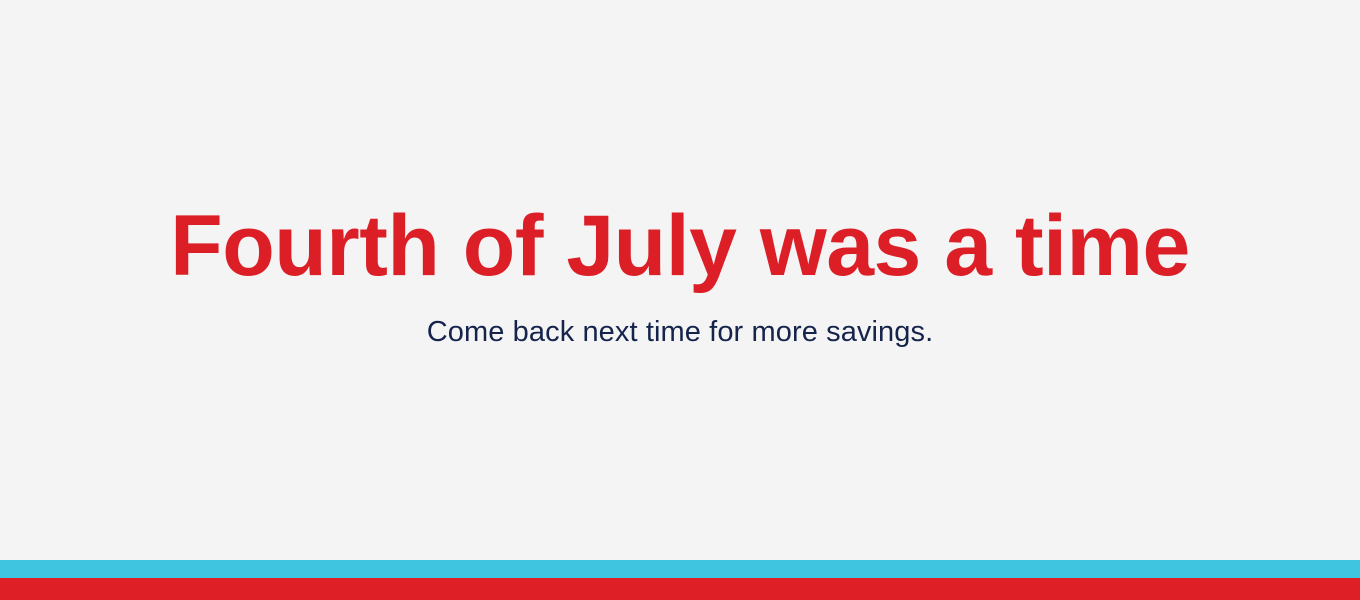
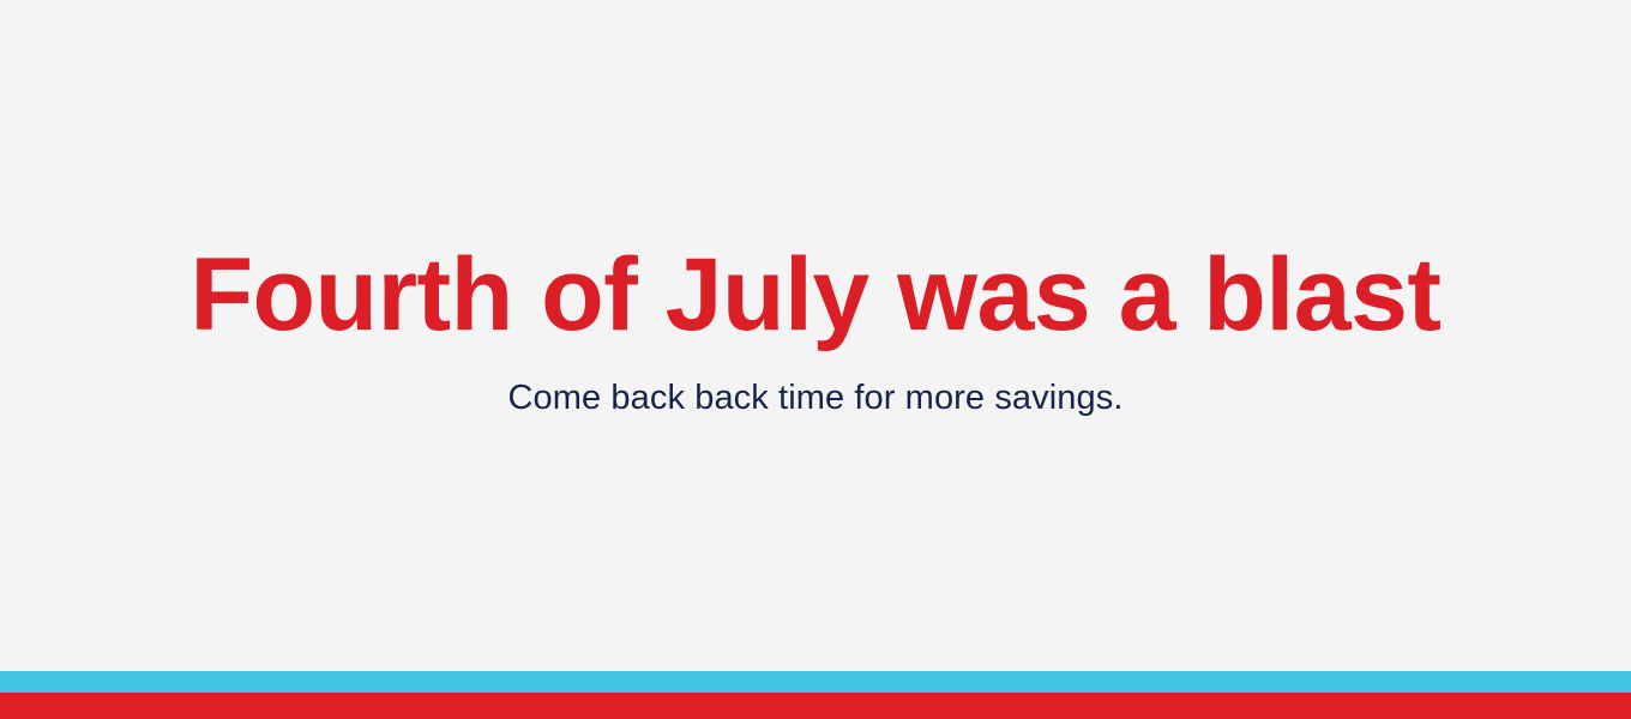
- Fourth of July was a time
+ Fourth of July was a blast
- Come back next time for more savings.
+ Come back back time for more savings.
